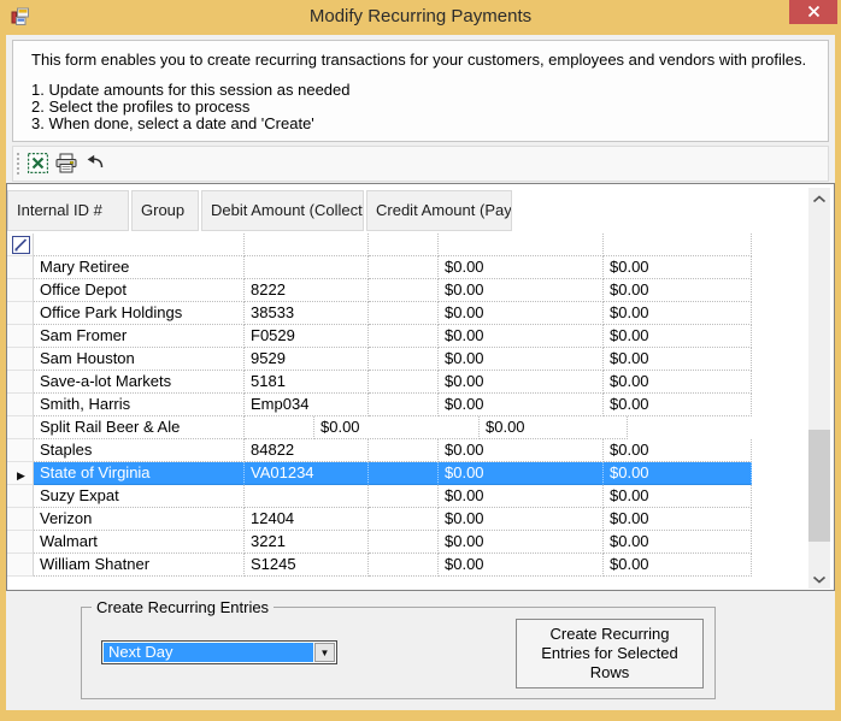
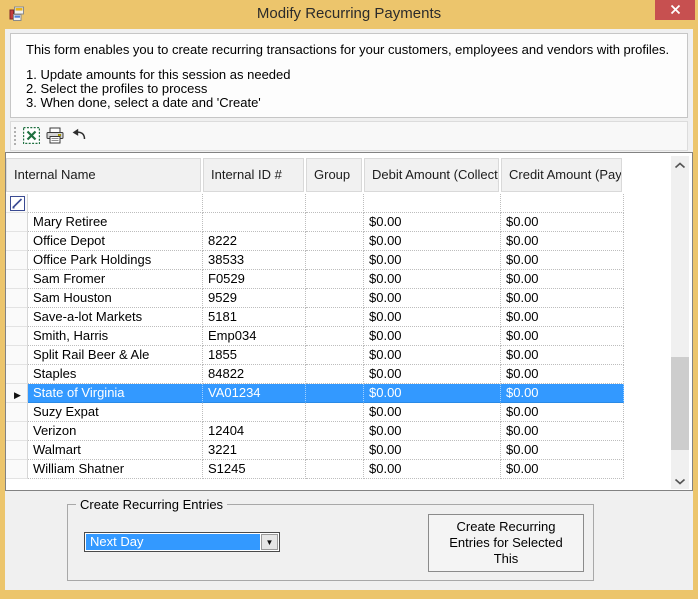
  Modify Recurring Payments
  This form enables you to create recurring transactions for your customers, employees and vendors with profiles.
  1. Update amounts for this session as needed
  2. Select the profiles to process
  3. When done, select a date and 'Create'
+ Internal Name
  Internal ID #
  Group
  Debit Amount (Collect
  Credit Amount (Pay
  Mary Retiree
  $0.00
  $0.00
  Office Depot
  8222
  $0.00
  $0.00
  Office Park Holdings
  38533
  $0.00
  $0.00
  Sam Fromer
  F0529
  $0.00
  $0.00
  Sam Houston
  9529
  $0.00
  $0.00
  Save-a-lot Markets
  5181
  $0.00
  $0.00
  Smith, Harris
  Emp034
  $0.00
  $0.00
  Split Rail Beer & Ale
+ 1855
  $0.00
  $0.00
  Staples
  84822
  $0.00
  $0.00
  ▶
  State of Virginia
  VA01234
  $0.00
  $0.00
  Suzy Expat
  $0.00
  $0.00
  Verizon
  12404
  $0.00
  $0.00
  Walmart
  3221
  $0.00
  $0.00
  William Shatner
  S1245
  $0.00
  $0.00
  Create Recurring Entries
  Next Day
  ▼
- Create Recurring Entries for Selected Rows
+ Create Recurring Entries for Selected This
